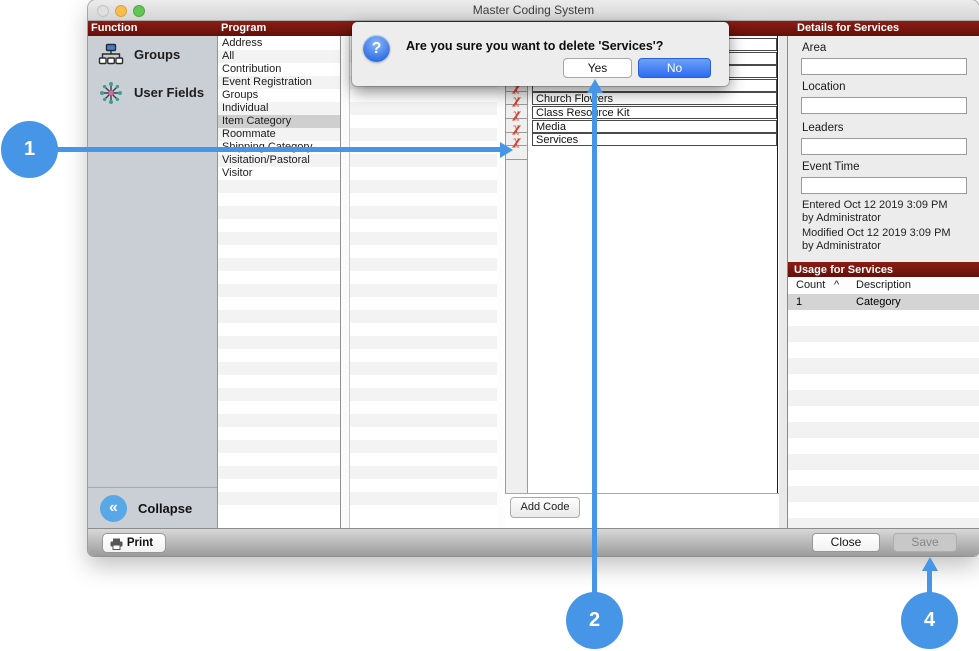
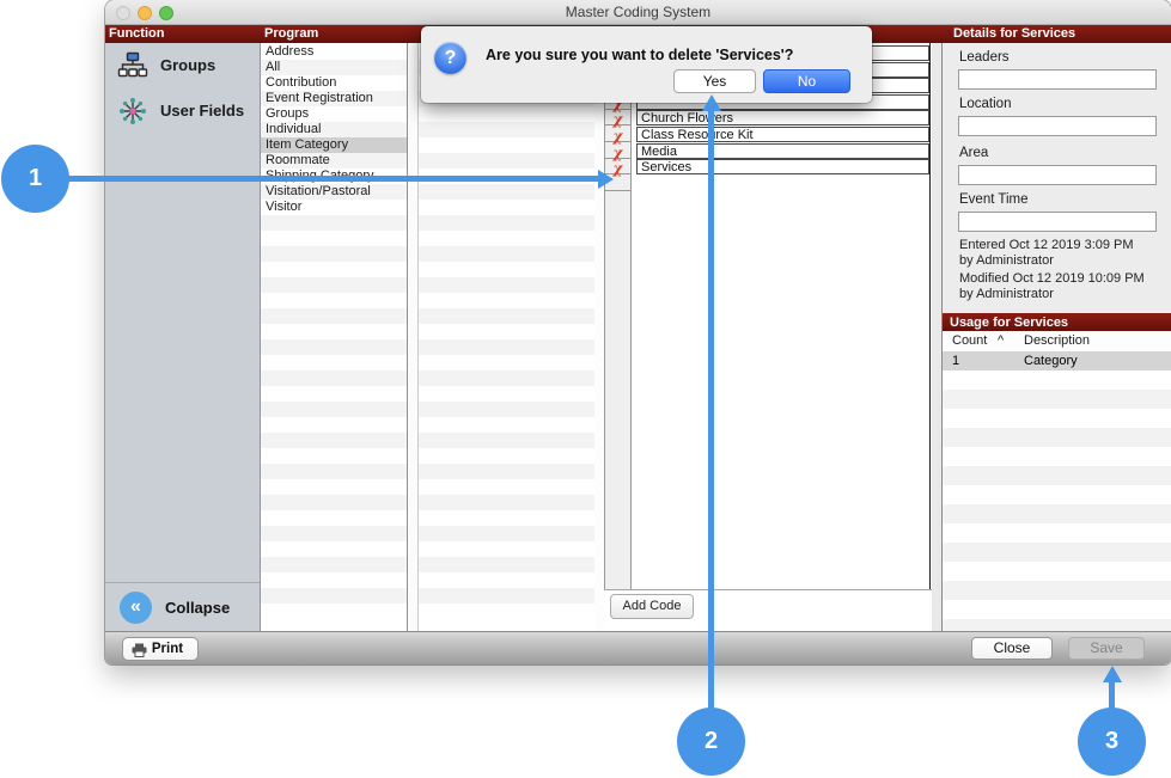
  Master Coding System
  Function
  Program
  Details for Services
  Groups
  User Fields
  «
  Collapse
  Address
  All
  Contribution
  Event Registration
  Groups
  Individual
  Item Category
  Roommate
  Visitation/Pastoral
  Visitor
  χ
  χ
  χ
  χ
  χ
  Church Floers
  Class Resorce Kit
  Media
  Services
  Add Code
- Area
+ Leaders
  Location
- Leaders
+ Area
  Event Time
  Entered Oct 12 2019 3:09 PM
  by Administrator
- Modified Oct 12 2019 3:09 PM
+ Modified Oct 12 2019 10:09 PM
  by Administrator
  Usage for Services
  Count
  ^
  Description
  1
  Category
  Print
  Close
  Save
  ?
  Are you sure you want to delete 'Services'?
  Yes
  No
  1
  2
- 4
+ 3
